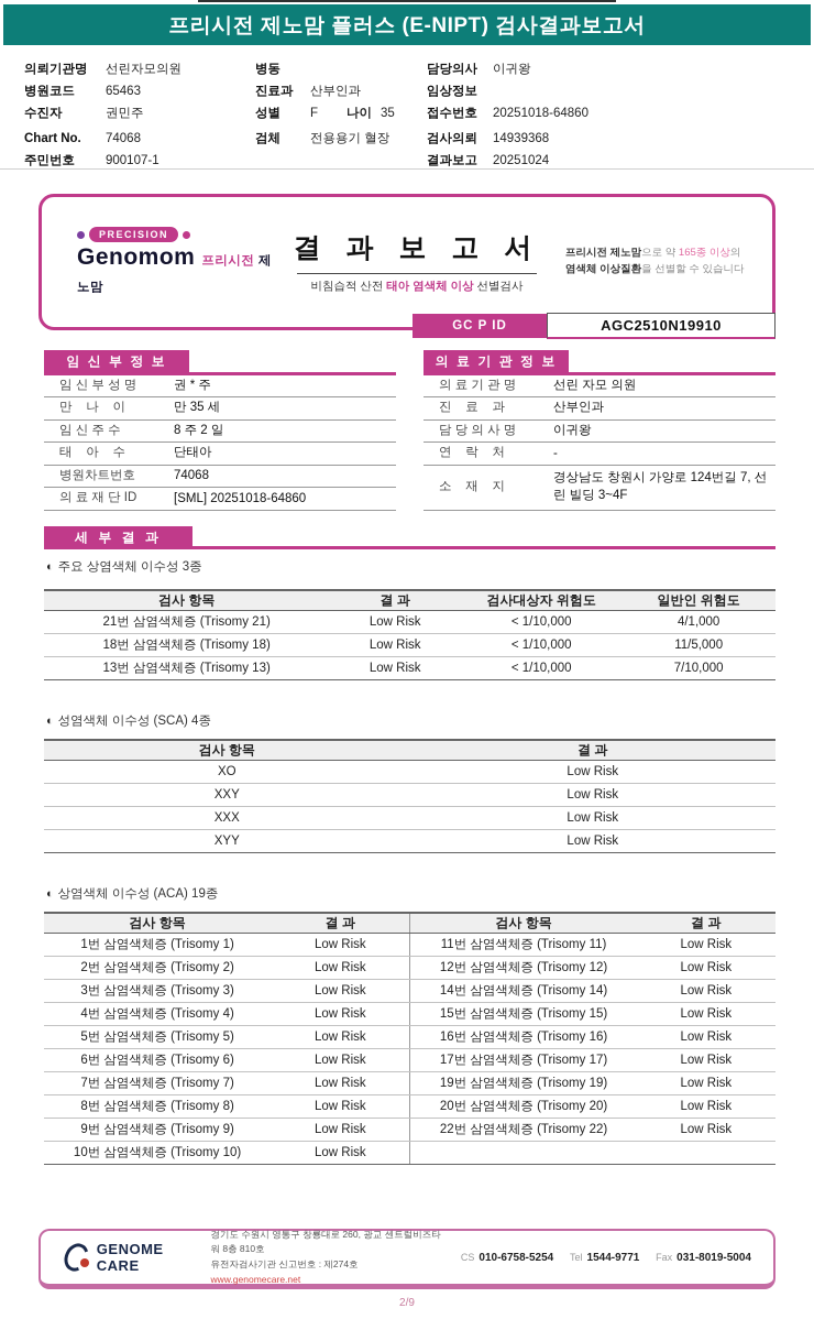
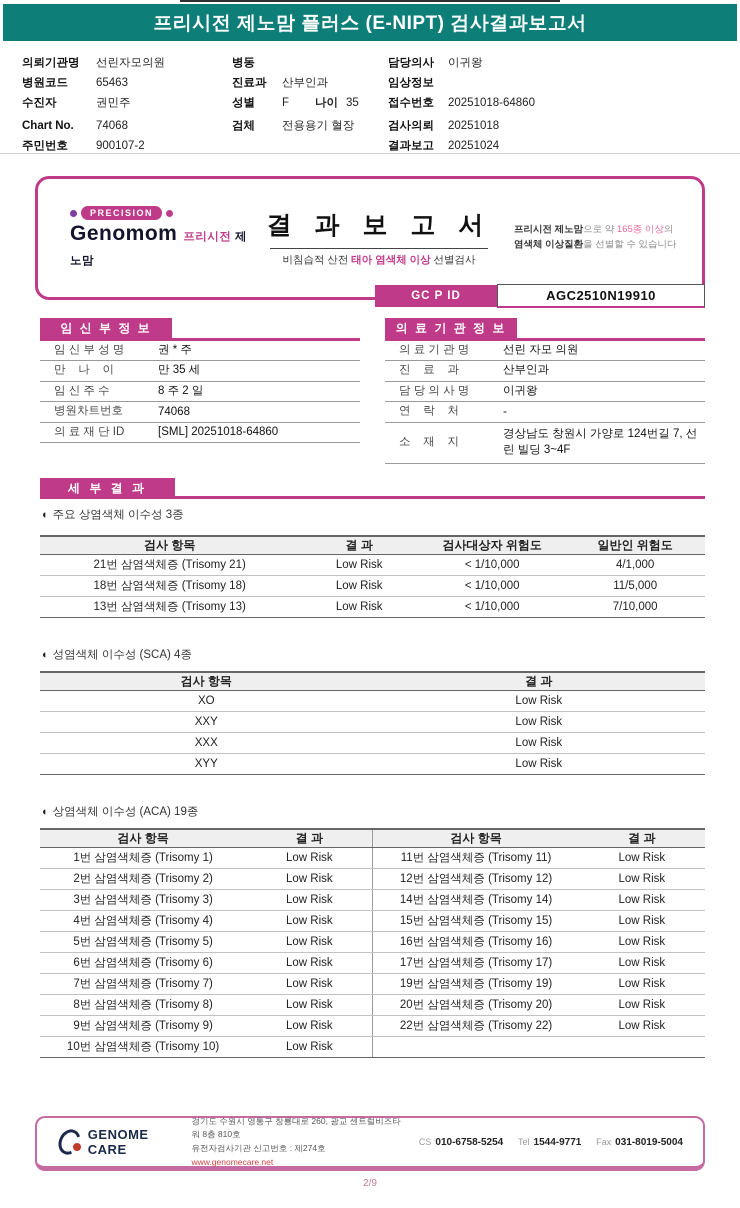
  프리시전 제노맘 플러스 (E-NIPT) 검사결과보고서
  의뢰기관명
  선린자모의원
  병원코드
  65463
  수진자
  권민주
  Chart No.
  74068
  주민번호
- 900107-1
+ 900107-2
  병동
  진료과
  산부인과
  성별
  F
  나이
  35
  검체
  전용용기 혈장
  담당의사
  이귀왕
  임상정보
  접수번호
  20251018-64860
  검사의뢰
- 14939368
+ 20251018
  결과보고
  20251024
  PRECISION
  Genomom 프리시전 제노맘
  결 과 보 고 서
  비침습적 산전 태아 염색체 이상 선별검사
  프리시전 제노맘으로 약 165종 이상의
  염색체 이상질환을 선별할 수 있습니다
  GC P ID
  AGC2510N19910
  임 신 부 정 보
  임 신 부 성 명
  권 * 주
  만 나 이
  만 35 세
  임 신 주 수
  8 주 2 일
- 태 아 수
- 단태아
  병원차트번호
  74068
  의 료 재 단 ID
  [SML] 20251018-64860
  의 료 기 관 정 보
  의 료 기 관 명
  선린 자모 의원
  진 료 과
  산부인과
  담 당 의 사 명
  이귀왕
  연 락 처
  -
  소 재 지
  경상남도 창원시 가양로 124번길 7, 선린 빌딩 3~4F
  세 부 결 과
  ◐ 주요 상염색체 이수성 3종
  검사 항목
  결 과
  검사대상자 위험도
  일반인 위험도
  21번 삼염색체증 (Trisomy 21)
  Low Risk
  < 1/10,000
  4/1,000
  18번 삼염색체증 (Trisomy 18)
  Low Risk
  < 1/10,000
  11/5,000
  13번 삼염색체증 (Trisomy 13)
  Low Risk
  < 1/10,000
  7/10,000
  ◐ 성염색체 이수성 (SCA) 4종
  검사 항목
  결 과
  XO
  Low Risk
  XXY
  Low Risk
  XXX
  Low Risk
  XYY
  Low Risk
  ◐ 상염색체 이수성 (ACA) 19종
  검사 항목
  결 과
  검사 항목
  결 과
  1번 삼염색체증 (Trisomy 1)
  Low Risk
  11번 삼염색체증 (Trisomy 11)
  Low Risk
  2번 삼염색체증 (Trisomy 2)
  Low Risk
  12번 삼염색체증 (Trisomy 12)
  Low Risk
  3번 삼염색체증 (Trisomy 3)
  Low Risk
  14번 삼염색체증 (Trisomy 14)
  Low Risk
  4번 삼염색체증 (Trisomy 4)
  Low Risk
  15번 삼염색체증 (Trisomy 15)
  Low Risk
  5번 삼염색체증 (Trisomy 5)
  Low Risk
  16번 삼염색체증 (Trisomy 16)
  Low Risk
  6번 삼염색체증 (Trisomy 6)
  Low Risk
  17번 삼염색체증 (Trisomy 17)
  Low Risk
  7번 삼염색체증 (Trisomy 7)
  Low Risk
  19번 삼염색체증 (Trisomy 19)
  Low Risk
  8번 삼염색체증 (Trisomy 8)
  Low Risk
  20번 삼염색체증 (Trisomy 20)
  Low Risk
  9번 삼염색체증 (Trisomy 9)
  Low Risk
  22번 삼염색체증 (Trisomy 22)
  Low Risk
  10번 삼염색체증 (Trisomy 10)
  Low Risk
  GENOME CARE
  경기도 수원시 영통구 창룡대로 260, 광교 센트럴비즈타워 8층 810호
  유전자검사기관 신고번호 : 제274호
  www.genomecare.net
  CS 010-6758-5254 Tel 1544-9771 Fax 031-8019-5004
  2/9
